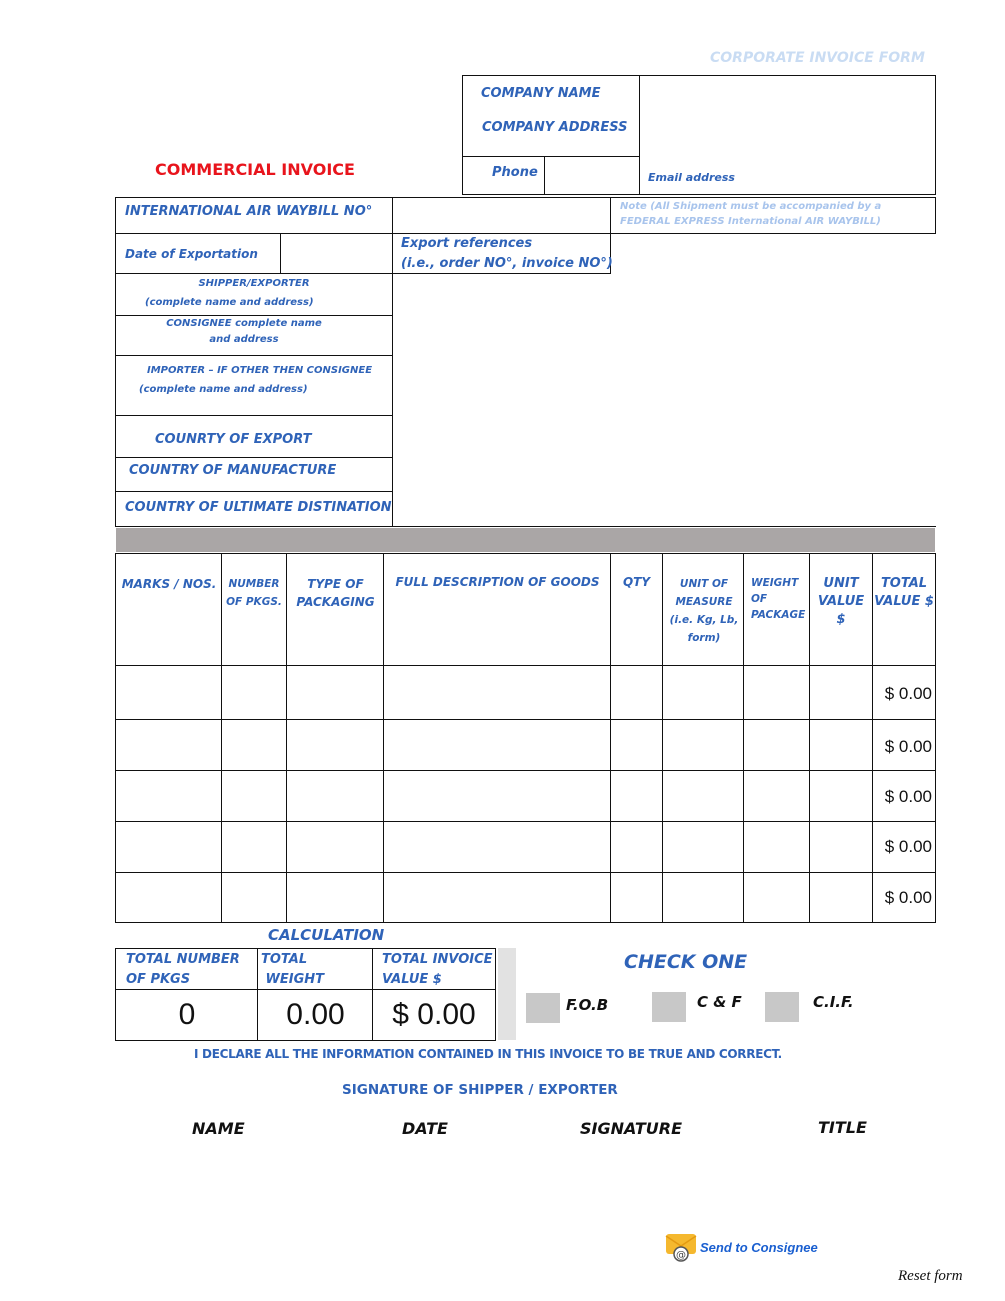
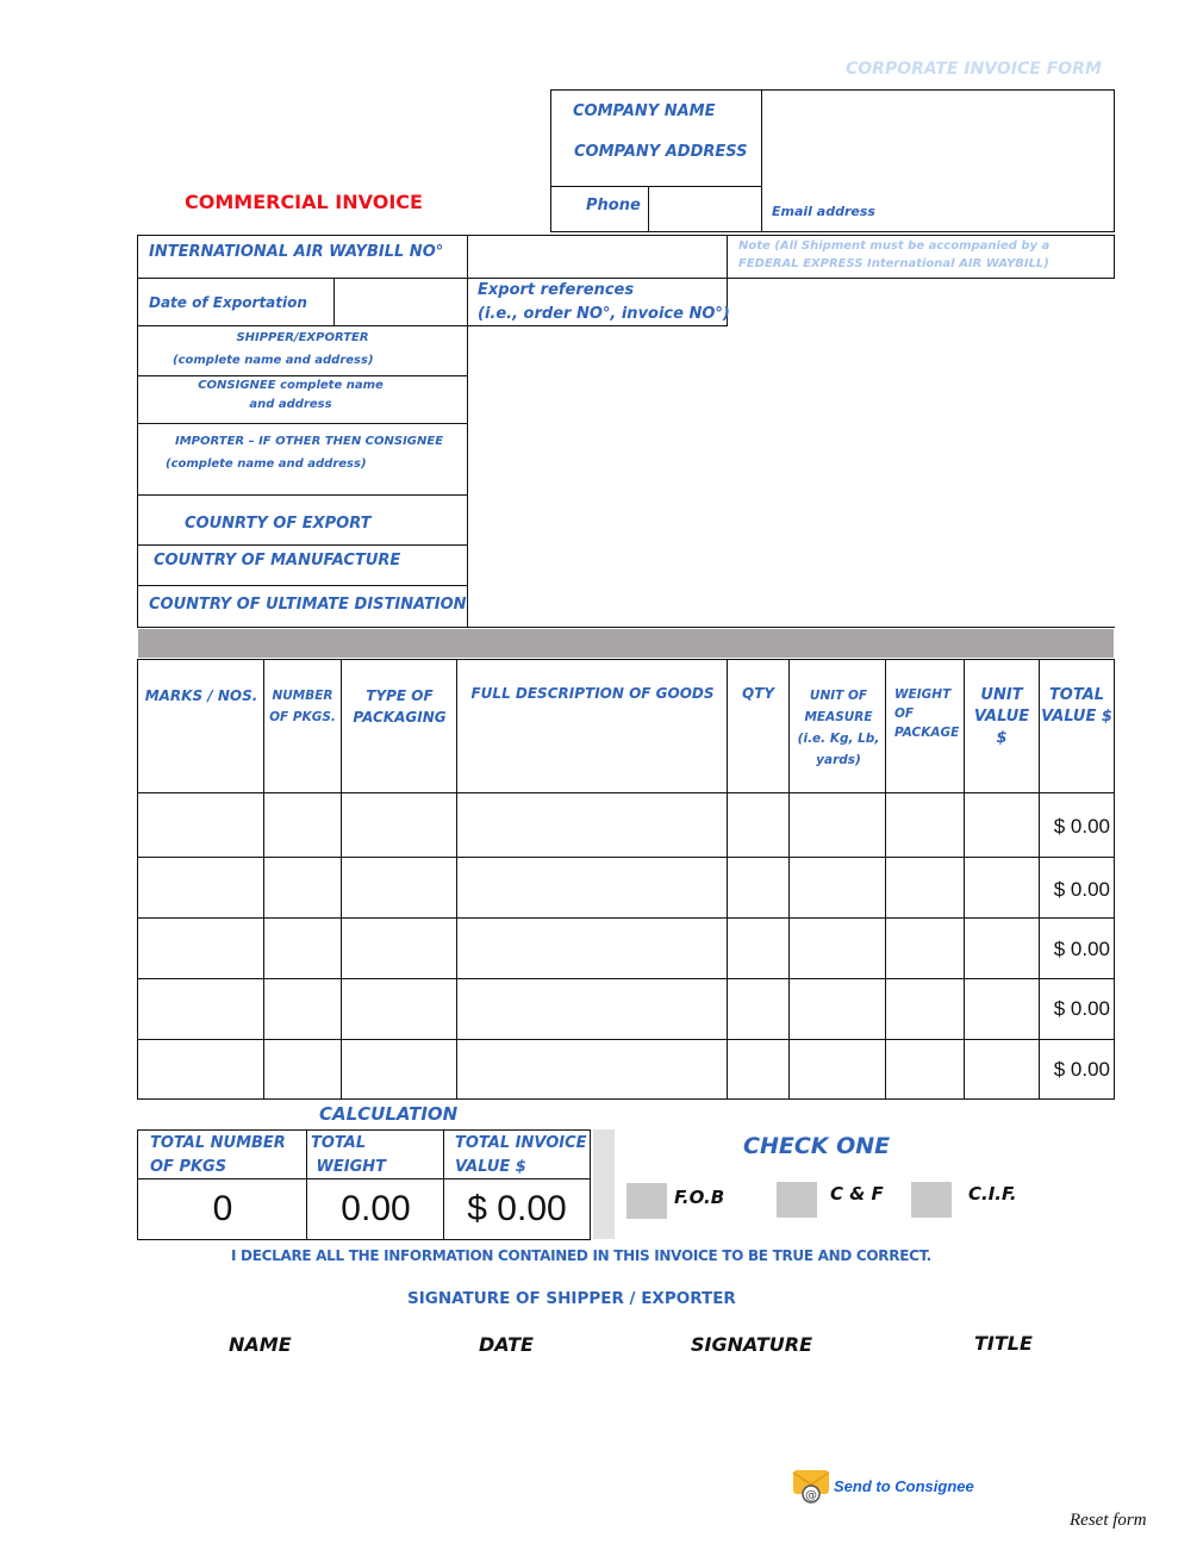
  CORPORATE INVOICE FORM
  COMPANY NAME
  COMPANY ADDRESS
  Phone
  Email address
  COMMERCIAL INVOICE
  INTERNATIONAL AIR WAYBILL NO°
  Note (All Shipment must be accompanied by a FEDERAL EXPRESS International AIR WAYBILL)
  Date of Exportation
  Export references
  (i.e., order NO°, invoice NO°)
  SHIPPER/EXPORTER
  (complete name and address)
  CONSIGNEE complete name
  and address
  IMPORTER – IF OTHER THEN CONSIGNEE
  (complete name and address)
  COUNRTY OF EXPORT
  COUNTRY OF MANUFACTURE
  COUNTRY OF ULTIMATE DISTINATION
  MARKS / NOS.
  NUMBER OF PKGS.
  TYPE OF PACKAGING
  FULL DESCRIPTION OF GOODS
  QTY
- UNIT OF MEASURE (i.e. Kg, Lb, form)
+ UNIT OF MEASURE (i.e. Kg, Lb, yards)
  WEIGHT OF PACKAGE
  UNIT VALUE $
  TOTAL VALUE $
  $ 0.00
  $ 0.00
  $ 0.00
  $ 0.00
  $ 0.00
  CALCULATION
  TOTAL NUMBER
  OF PKGS
  TOTAL
  WEIGHT
  TOTAL INVOICE
  VALUE $
  0
  0.00
  $ 0.00
  CHECK ONE
  F.O.B
  C & F
  C.I.F.
  I DECLARE ALL THE INFORMATION CONTAINED IN THIS INVOICE TO BE TRUE AND CORRECT.
  SIGNATURE OF SHIPPER / EXPORTER
  NAME
  DATE
  SIGNATURE
  TITLE
  @
  Send to Consignee
  Reset form
